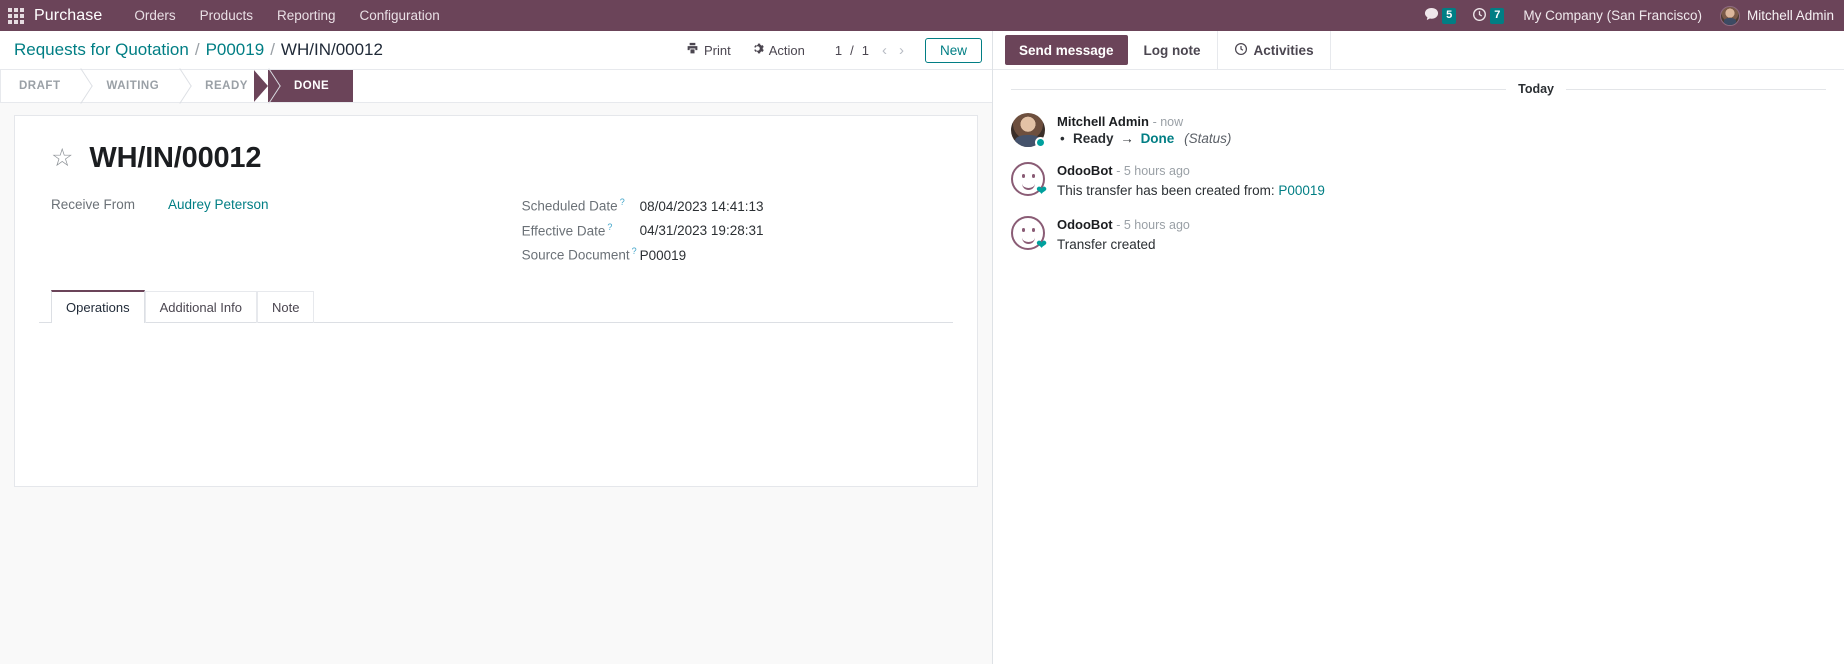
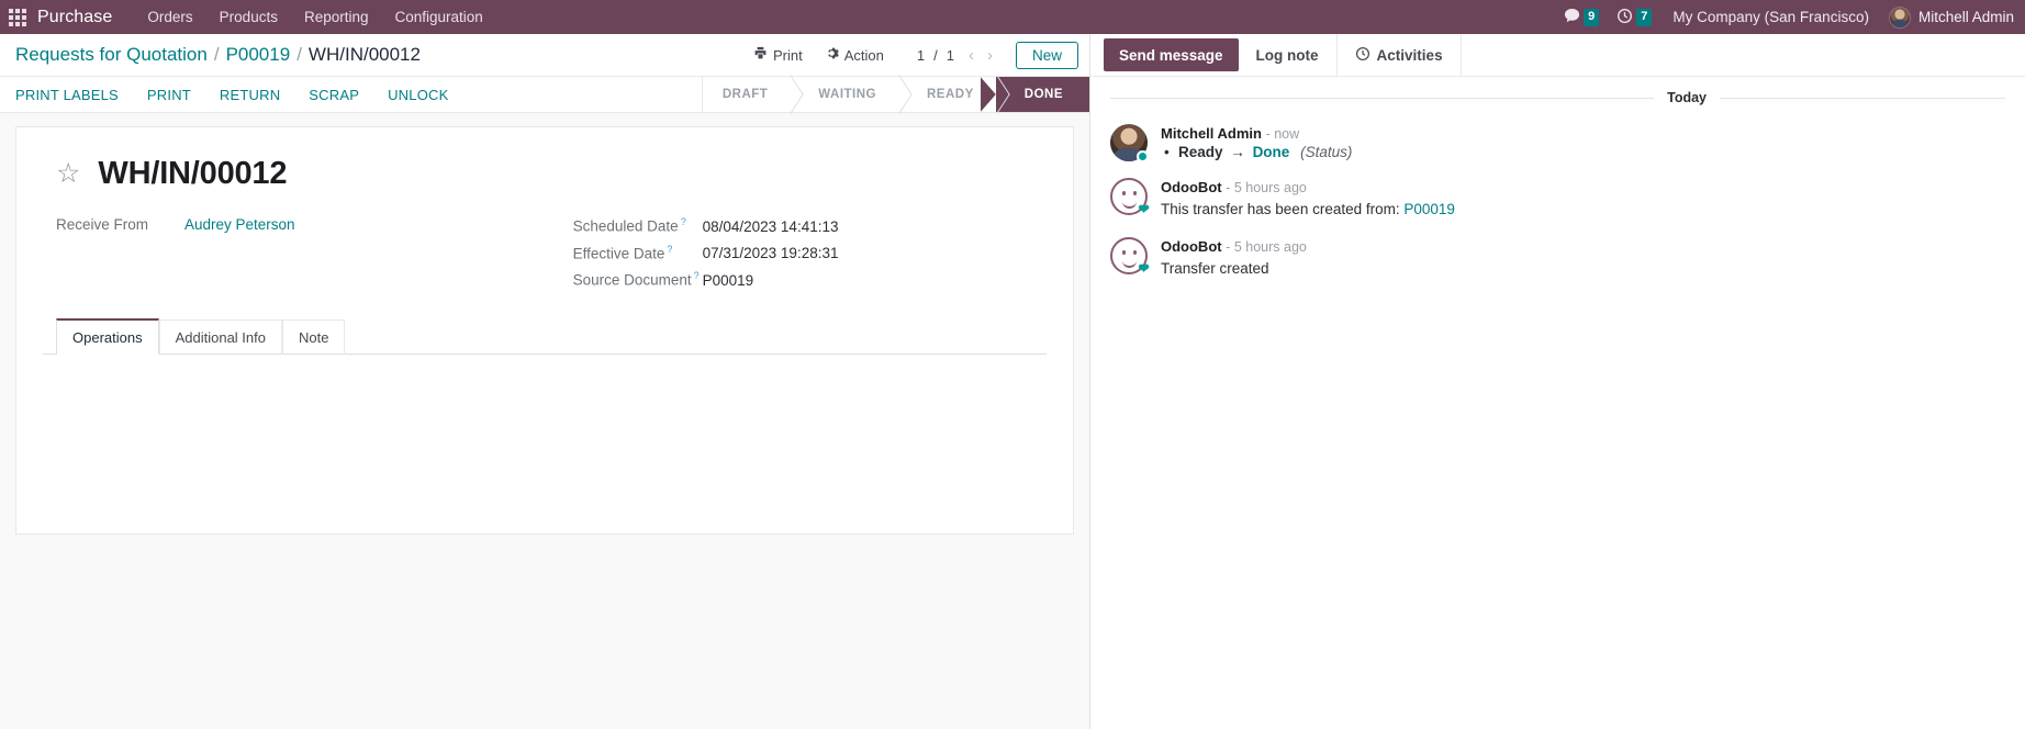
  Purchase
  Orders
  Products
  Reporting
  Configuration
- 5
+ 9
  7
  My Company (San Francisco)
  Mitchell Admin
  Requests for Quotation
  /
  P00019
  /
  WH/IN/00012
  Print
  Action
  1
  /
  1
  ‹
  ›
  New
+ PRINT LABELS
+ PRINT
+ RETURN
+ SCRAP
+ UNLOCK
  DRAFT
  WAITING
  READY
  DONE
  ☆
  WH/IN/00012
  Receive From
  Audrey Peterson
  Scheduled Date ?
  08/04/2023 14:41:13
  Effective Date ?
- 04/31/2023 19:28:31
+ 07/31/2023 19:28:31
  Source Document ?
  P00019
  Operations
  Additional Info
  Note
  Send message
  Log note
  Activities
  Today
  Mitchell Admin - now
  Ready → Done (Status)
  ❤
  OdooBot - 5 hours ago
  This transfer has been created from: P00019
  ❤
  OdooBot - 5 hours ago
  Transfer created
